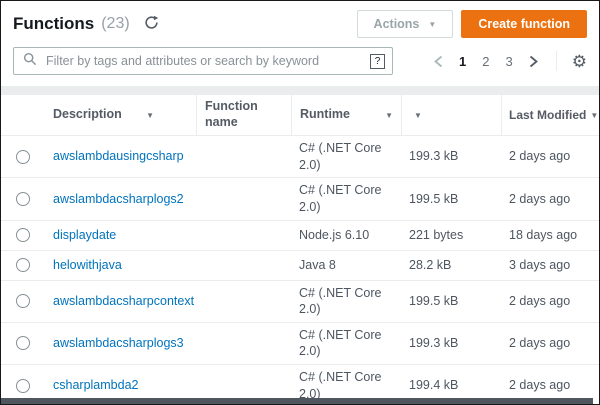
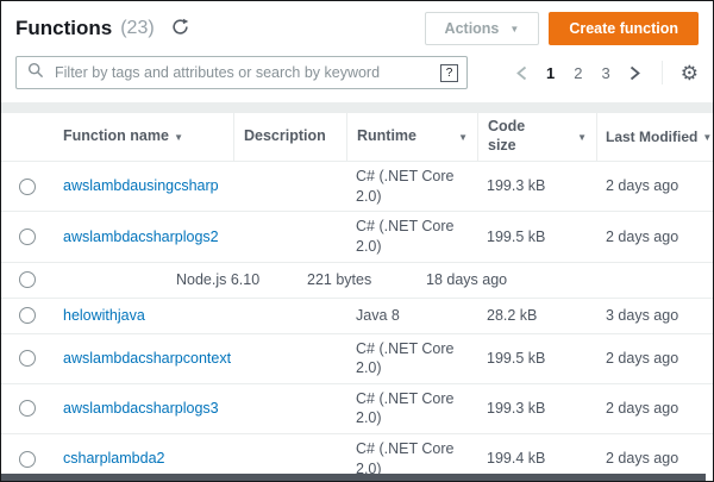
  Functions
  (23)
  Actions
  ▼
  Create function
  Filter by tags and attributes or search by keyword
  ?
  1
  2
  3
  ⚙
- Description
+ Function name
  ▼
- Function name
+ Description
  Runtime
  ▼
+ Code size
  ▼
  Last Modified
  ▼
  awslambdausingcsharp
  C# (.NET Core 2.0)
  199.3 kB
  2 days ago
  awslambdacsharplogs2
  C# (.NET Core 2.0)
  199.5 kB
  2 days ago
- displaydate
  Node.js 6.10
  221 bytes
  18 days ago
  helowithjava
  Java 8
  28.2 kB
  3 days ago
  awslambdacsharpcontext
  C# (.NET Core 2.0)
  199.5 kB
  2 days ago
  awslambdacsharplogs3
  C# (.NET Core 2.0)
  199.3 kB
  2 days ago
  csharplambda2
  C# (.NET Core 2.0)
  199.4 kB
  2 days ago
